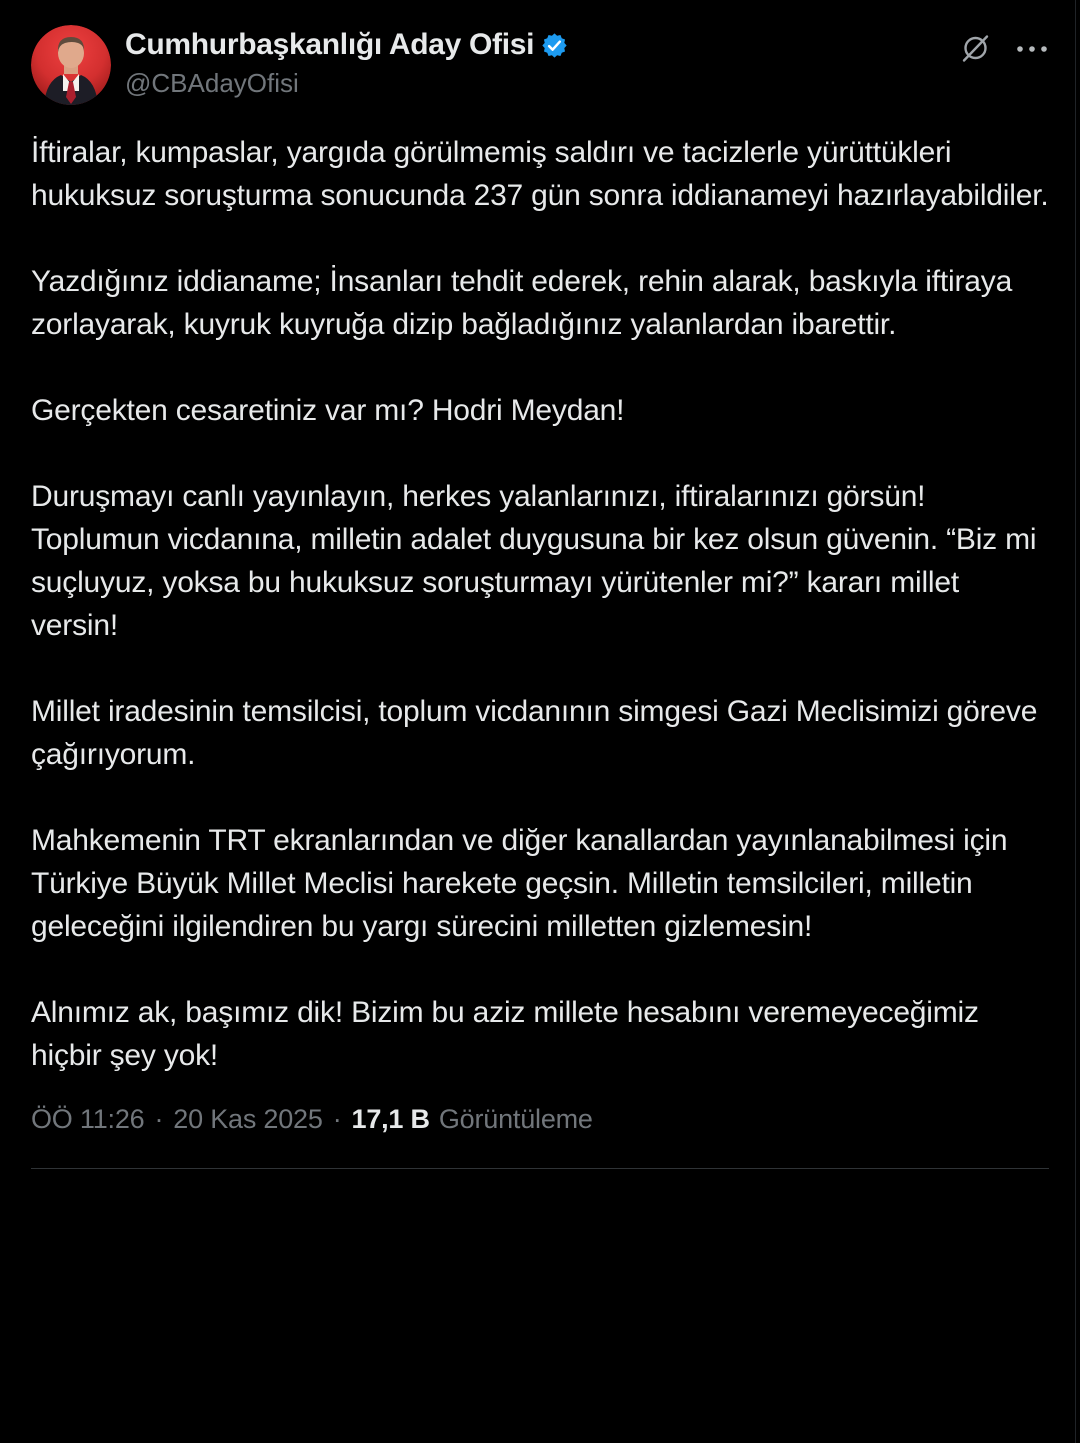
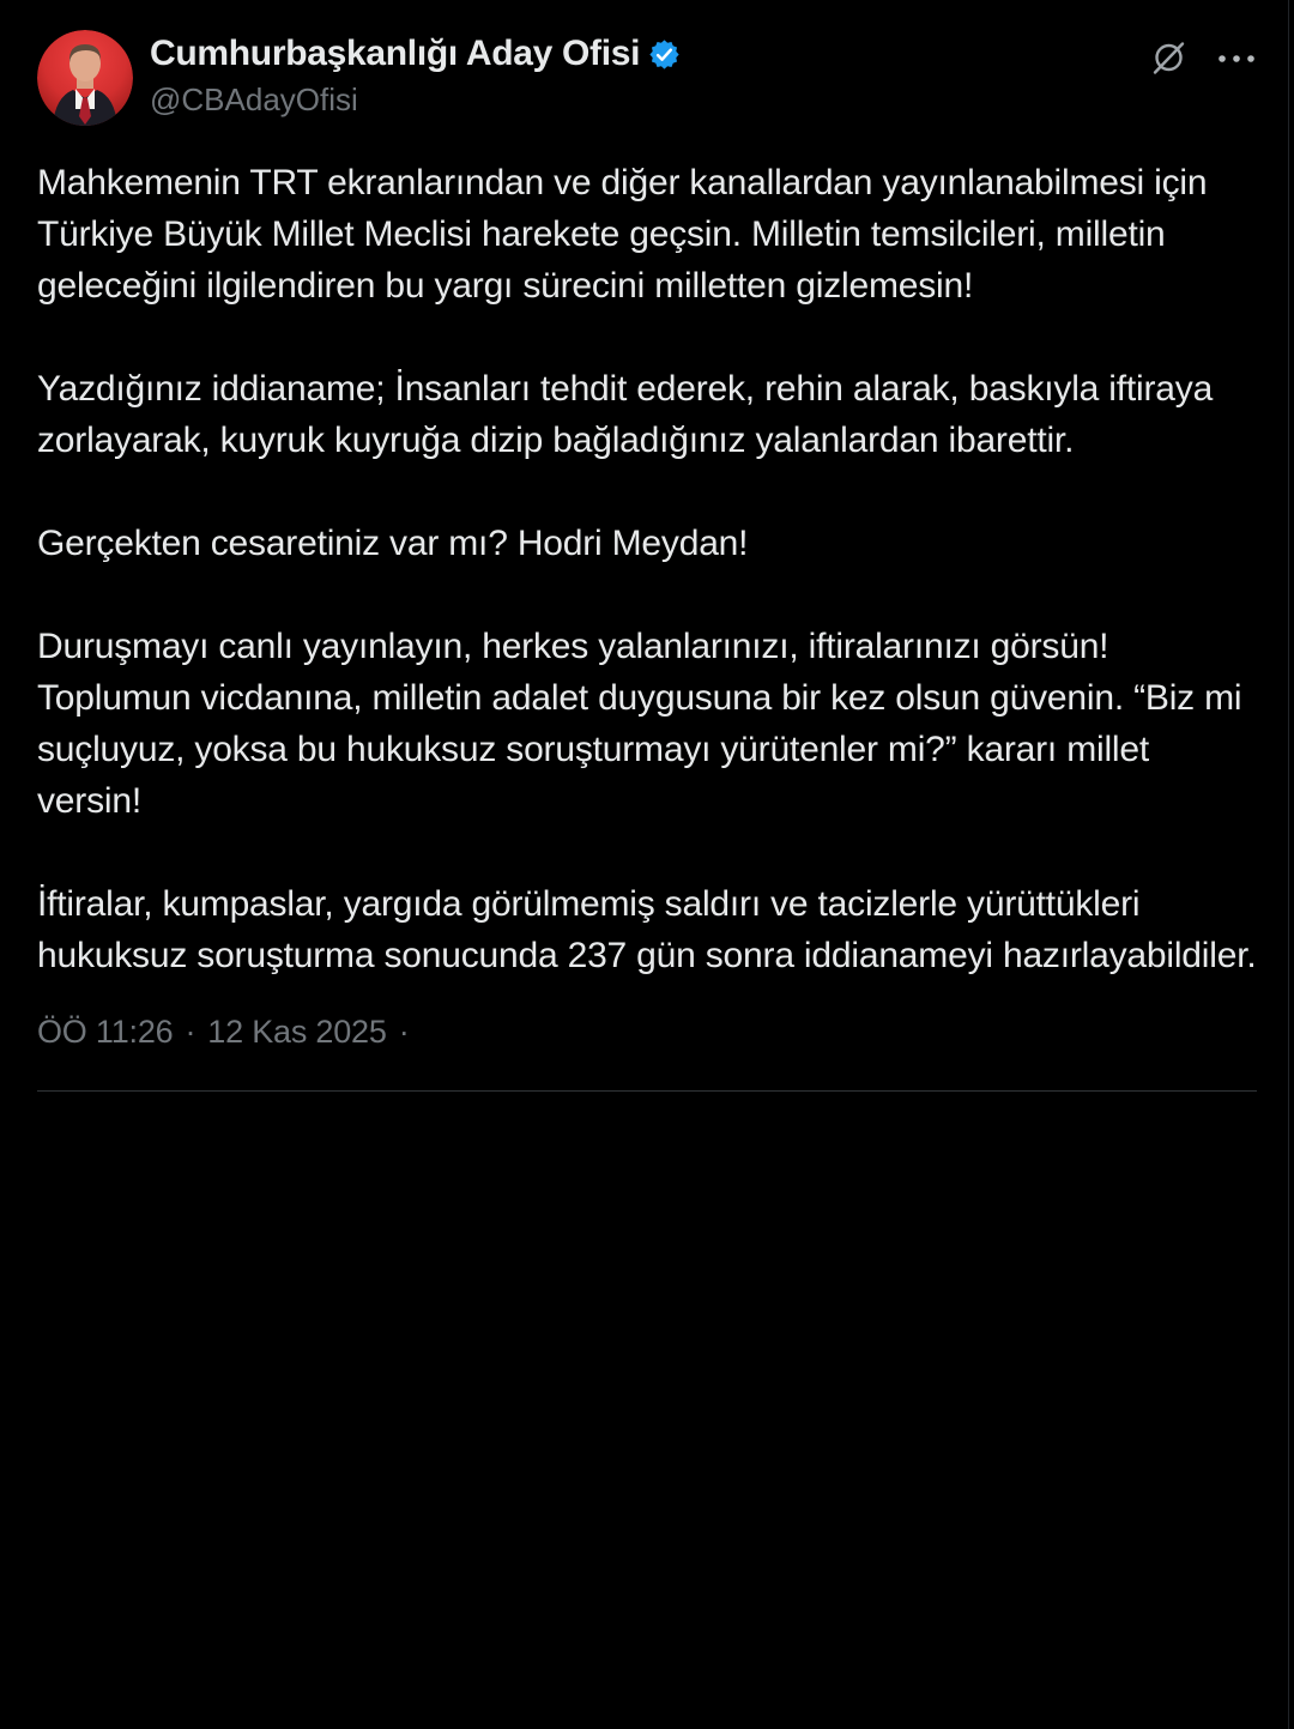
  Cumhurbaşkanlığı Aday Ofisi
  @CBAdayOfisi
- İftiralar, kumpaslar, yargıda görülmemiş saldırı ve tacizlerle yürüttükleri hukuksuz soruşturma sonucunda 237 gün sonra iddianameyi hazırlayabildiler.
+ Mahkemenin TRT ekranlarından ve diğer kanallardan yayınlanabilmesi için Türkiye Büyük Millet Meclisi harekete geçsin. Milletin temsilcileri, milletin geleceğini ilgilendiren bu yargı sürecini milletten gizlemesin!
  Yazdığınız iddianame; İnsanları tehdit ederek, rehin alarak, baskıyla iftiraya zorlayarak, kuyruk kuyruğa dizip bağladığınız yalanlardan ibarettir.
  Gerçekten cesaretiniz var mı? Hodri Meydan!
  Duruşmayı canlı yayınlayın, herkes yalanlarınızı, iftiralarınızı görsün! Toplumun vicdanına, milletin adalet duygusuna bir kez olsun güvenin. “Biz mi suçluyuz, yoksa bu hukuksuz soruşturmayı yürütenler mi?” kararı millet versin!
- Millet iradesinin temsilcisi, toplum vicdanının simgesi Gazi Meclisimizi göreve çağırıyorum.
- Mahkemenin TRT ekranlarından ve diğer kanallardan yayınlanabilmesi için Türkiye Büyük Millet Meclisi harekete geçsin. Milletin temsilcileri, milletin geleceğini ilgilendiren bu yargı sürecini milletten gizlemesin!
+ İftiralar, kumpaslar, yargıda görülmemiş saldırı ve tacizlerle yürüttükleri hukuksuz soruşturma sonucunda 237 gün sonra iddianameyi hazırlayabildiler.
- Alnımız ak, başımız dik! Bizim bu aziz millete hesabını veremeyeceğimiz hiçbir şey yok!
  ÖÖ 11:26
  ·
- 20 Kas 2025
+ 12 Kas 2025
  ·
- 17,1 B
- Görüntüleme
